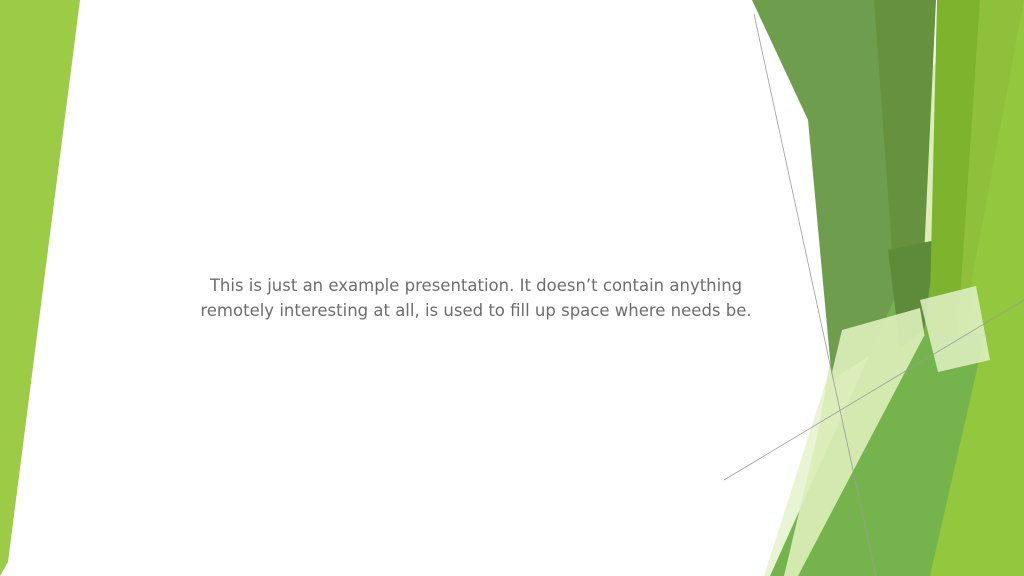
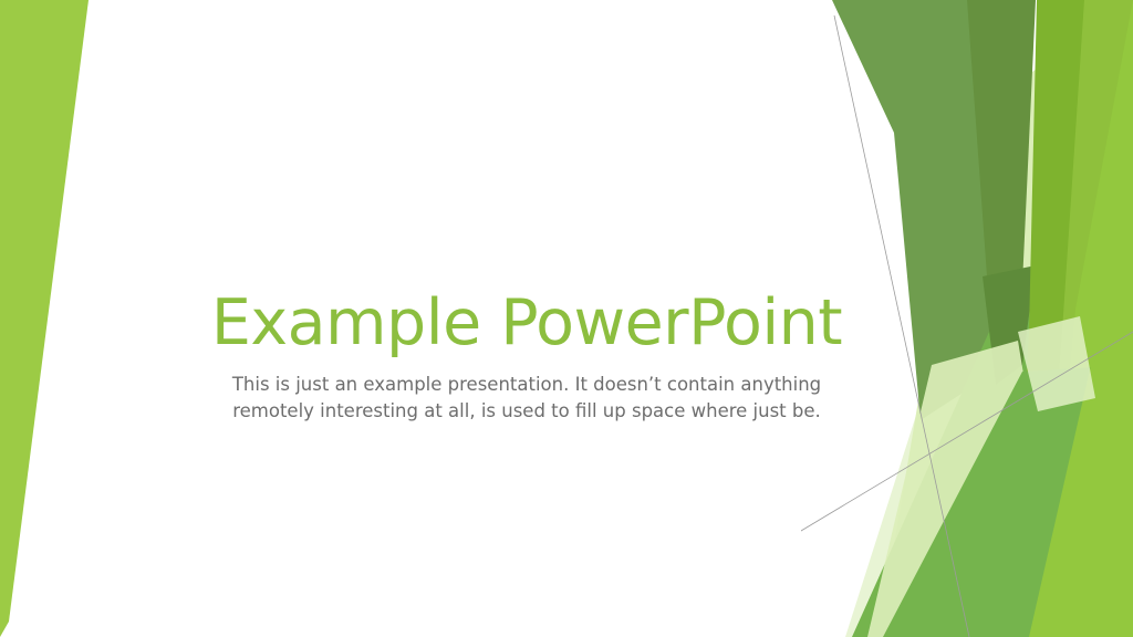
+ Example PowerPoint
- This is just an example presentation. It doesn’t contain anything remotely interesting at all, is used to fill up space where needs be.
+ This is just an example presentation. It doesn’t contain anything remotely interesting at all, is used to fill up space where just be.
